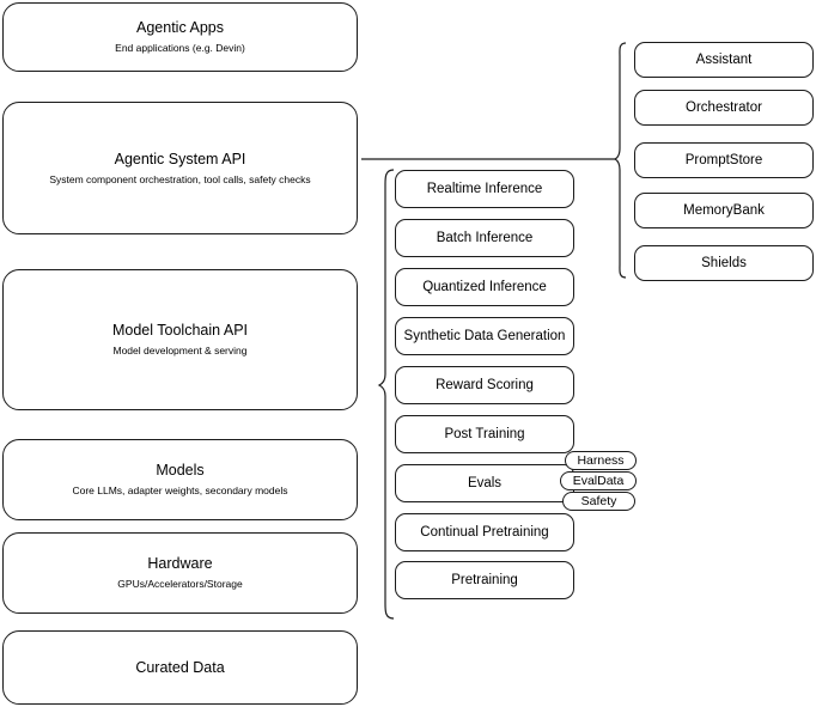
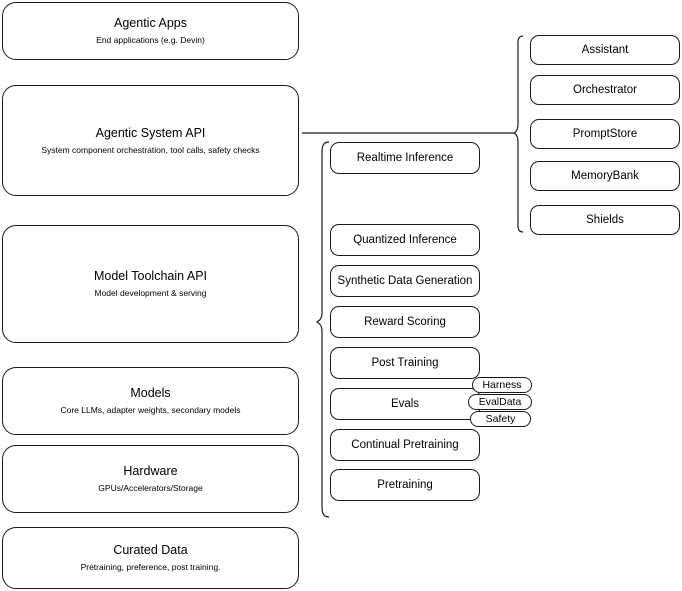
  Agentic Apps
  End applications (e.g. Devin)
  Agentic System API
  System component orchestration, tool calls, safety checks
  Model Toolchain API
  Model development & serving
  Models
  Core LLMs, adapter weights, secondary models
  Hardware
  GPUs/Accelerators/Storage
  Curated Data
+ Pretraining, preference, post training.
  Realtime Inference
- Batch Inference
  Quantized Inference
  Synthetic Data Generation
  Reward Scoring
  Post Training
  Evals
  Continual Pretraining
  Pretraining
  Harness
  EvalData
  Safety
  Assistant
  Orchestrator
  PromptStore
  MemoryBank
  Shields
